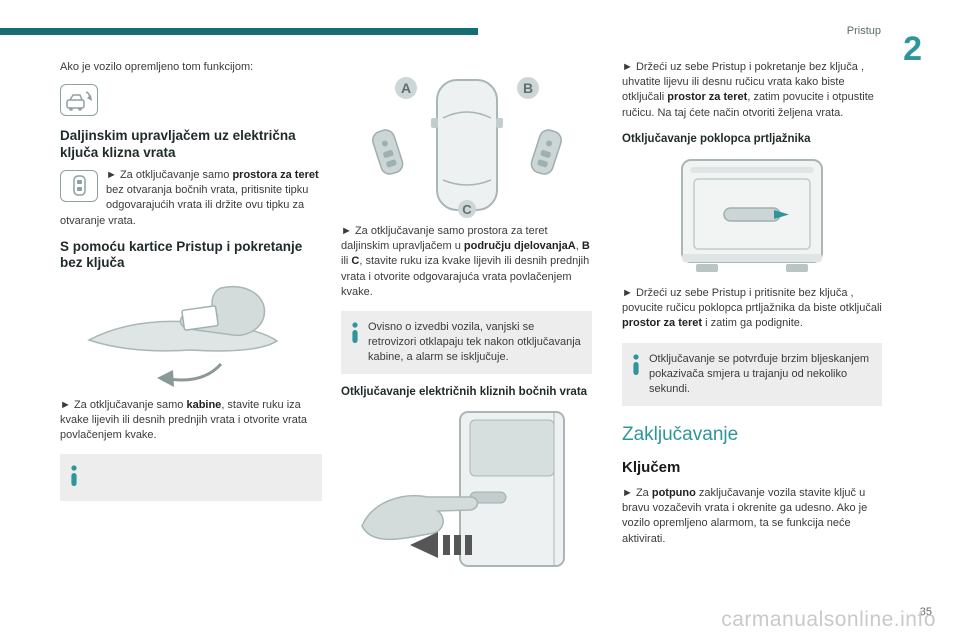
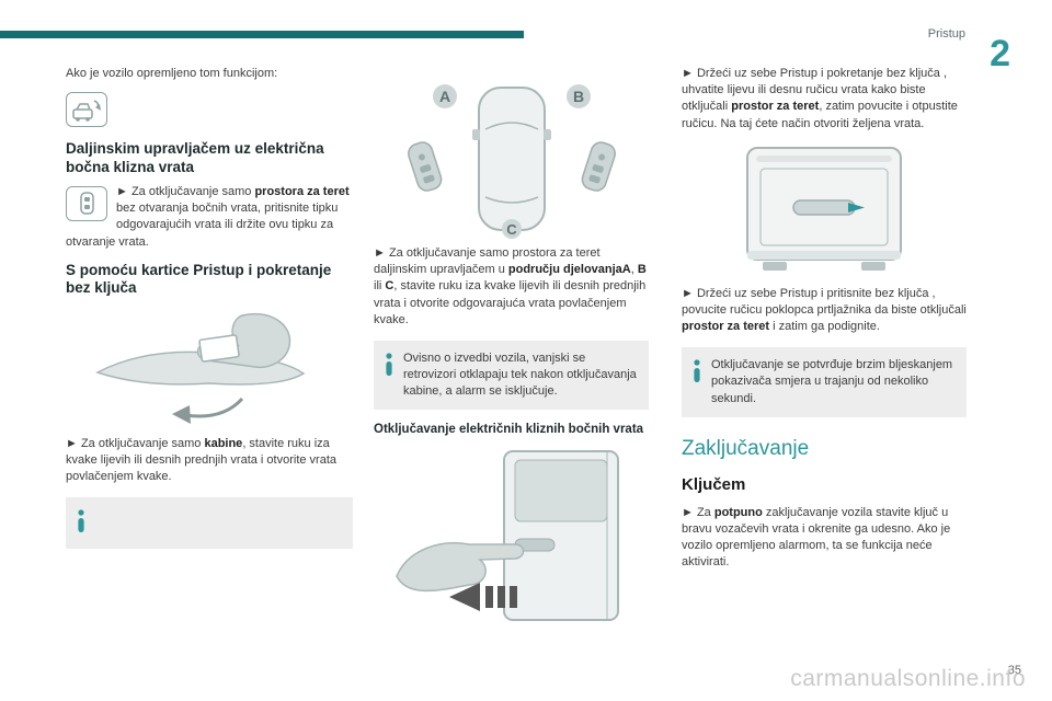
  Pristup
  2
  Ako je vozilo opremljeno tom funkcijom:
- Daljinskim upravljačem uz električna ključa klizna vrata
+ Daljinskim upravljačem uz električna bočna klizna vrata
  ► Za otključavanje samo prostora za teret bez otvaranja bočnih vrata, pritisnite tipku odgovarajućih vrata ili držite ovu tipku za otvaranje vrata.
  S pomoću kartice Pristup i pokretanje bez ključa
  ► Za otključavanje samo kabine, stavite ruku iza kvake lijevih ili desnih prednjih vrata i otvorite vrata povlačenjem kvake.
  A
  B
  C
  ► Za otključavanje samo prostora za teret daljinskim upravljačem u području djelovanjaA, B ili C, stavite ruku iza kvake lijevih ili desnih prednjih vrata i otvorite odgovarajuća vrata povlačenjem kvake.
  Ovisno o izvedbi vozila, vanjski se retrovizori otklapaju tek nakon otključavanja kabine, a alarm se isključuje.
  Otključavanje električnih kliznih bočnih vrata
  ► Držeći uz sebe Pristup i pokretanje bez ključa , uhvatite lijevu ili desnu ručicu vrata kako biste otključali prostor za teret, zatim povucite i otpustite ručicu. Na taj ćete način otvoriti željena vrata.
- Otključavanje poklopca prtljažnika
  ► Držeći uz sebe Pristup i pritisnite bez ključa , povucite ručicu poklopca prtljažnika da biste otključali prostor za teret i zatim ga podignite.
  Otključavanje se potvrđuje brzim bljeskanjem pokazivača smjera u trajanju od nekoliko sekundi.
  Zaključavanje
  Ključem
  ► Za potpuno zaključavanje vozila stavite ključ u bravu vozačevih vrata i okrenite ga udesno. Ako je vozilo opremljeno alarmom, ta se funkcija neće aktivirati.
  35
  carmanualsonline.info
